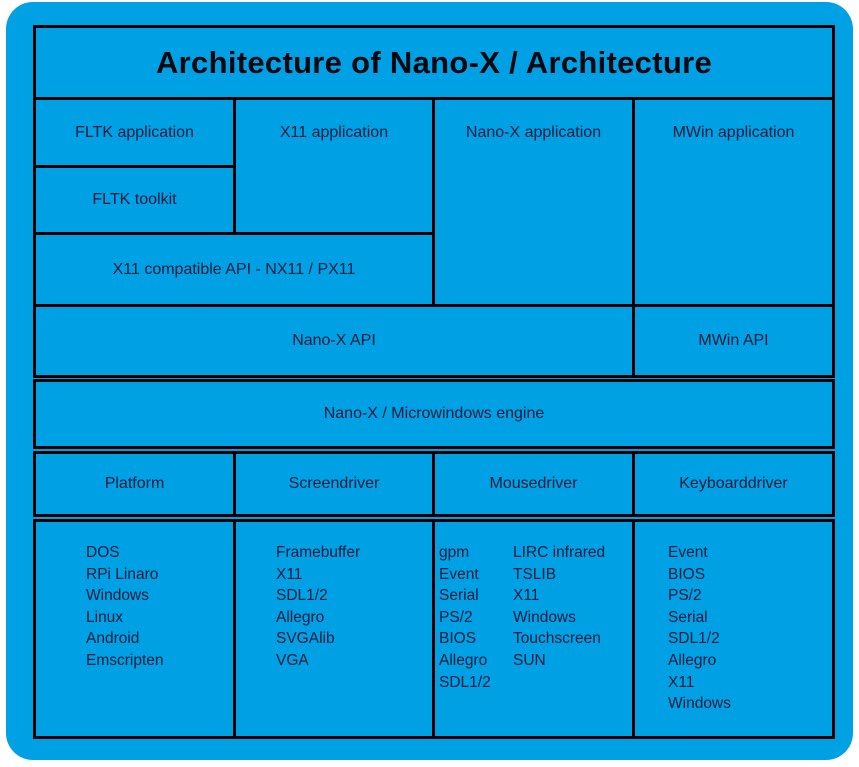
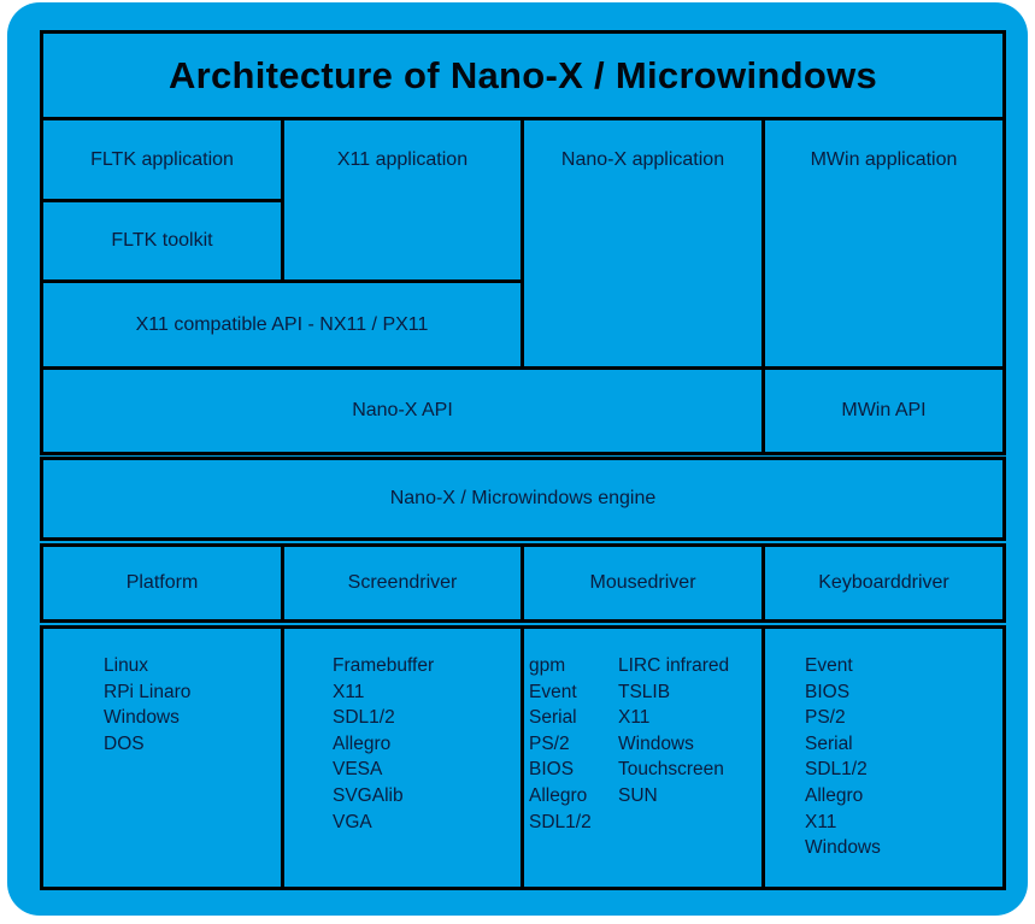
- Architecture of Nano-X / Architecture
+ Architecture of Nano-X / Microwindows
  FLTK application
  FLTK toolkit
  X11 application
  Nano-X application
  MWin application
  X11 compatible API - NX11 / PX11
  Nano-X API
  MWin API
  Nano-X / Microwindows engine
  Platform
  Screendriver
  Mousedriver
  Keyboarddriver
- DOS
+ Linux
  RPi Linaro
  Windows
- Linux
+ DOS
- Android
- Emscripten
  Framebuffer
  X11
  SDL1/2
  Allegro
+ VESA
  SVGAlib
  VGA
  gpm
  Event
  Serial
  PS/2
  BIOS
  Allegro
  SDL1/2
  LIRC infrared
  TSLIB
  X11
  Windows
  Touchscreen
  SUN
  Event
  BIOS
  PS/2
  Serial
  SDL1/2
  Allegro
  X11
  Windows
